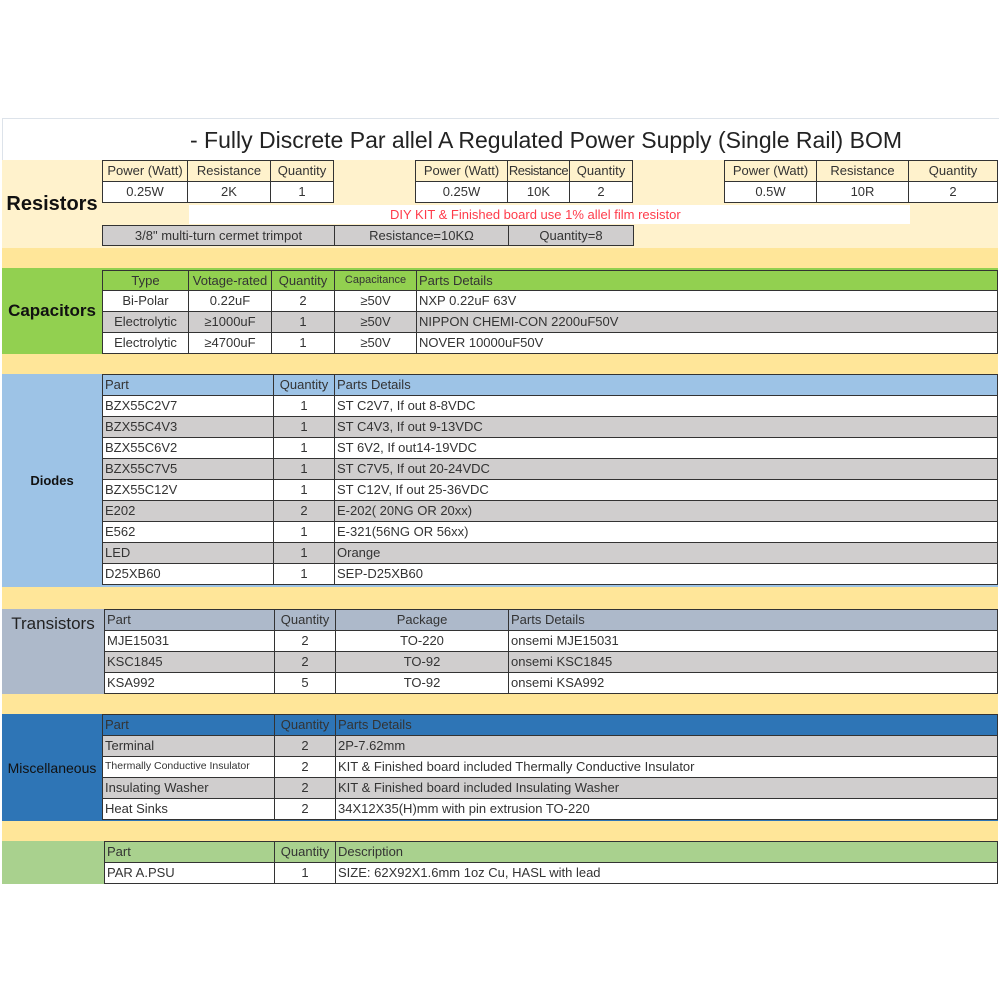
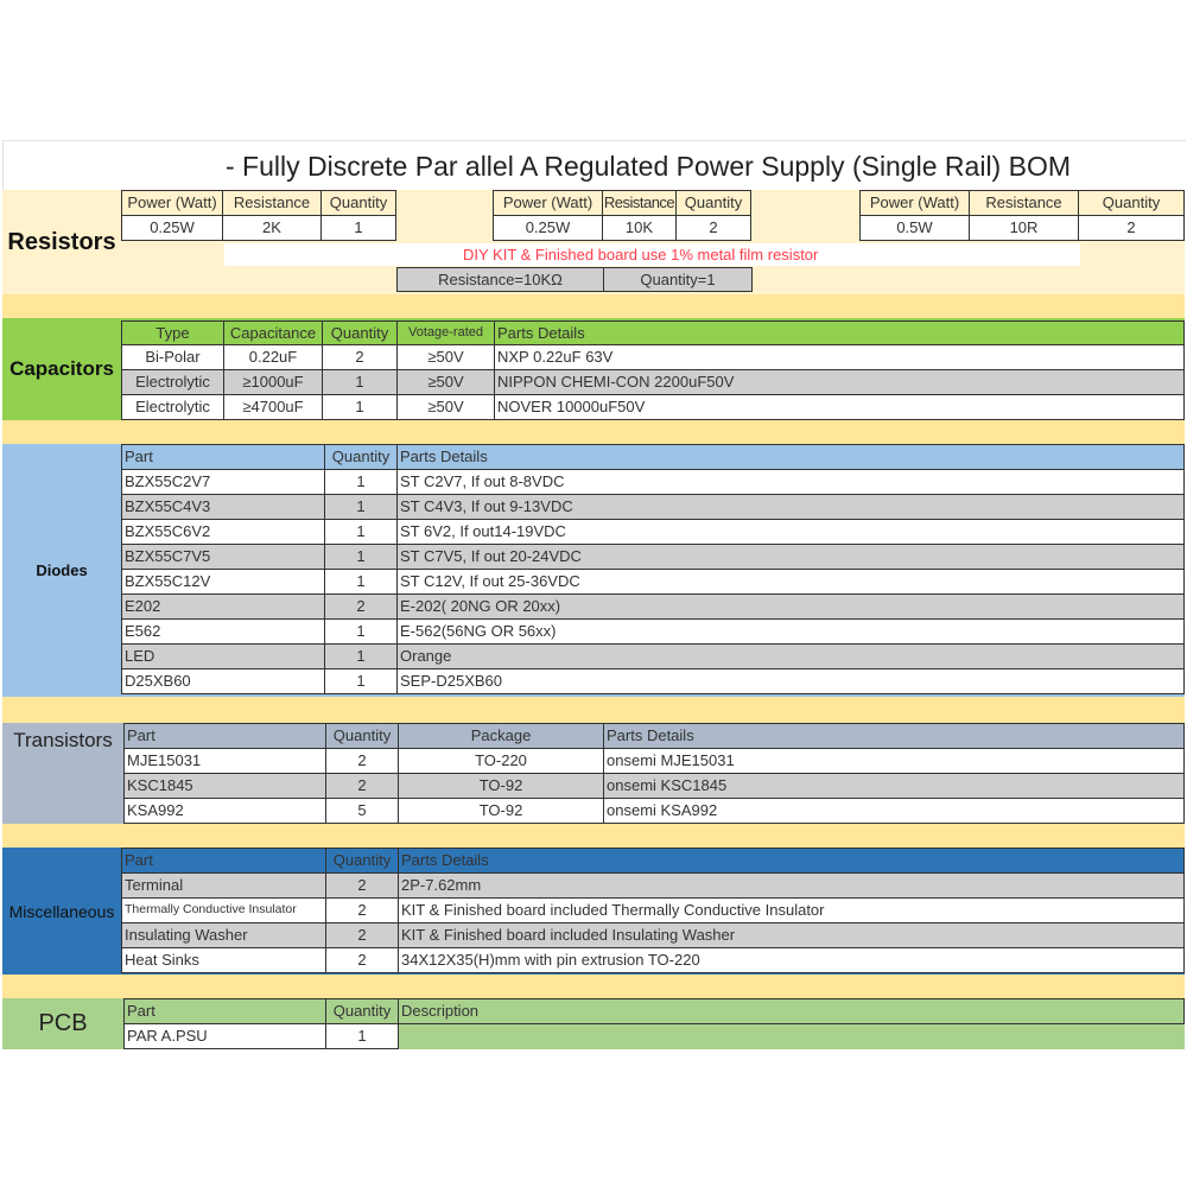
  - Fully Discrete Par allel A Regulated Power Supply (Single Rail) BOM
  Resistors
  Power (Watt)
  Resistance
  Quantity
  0.25W
  2K
  1
  Power (Watt)
  Resistance
  Quantity
  0.25W
  10K
  2
  Power (Watt)
  Resistance
  Quantity
  0.5W
  10R
  2
- DIY KIT & Finished board use 1% allel film resistor
+ DIY KIT & Finished board use 1% metal film resistor
- 3/8" multi-turn cermet trimpot
  Resistance=10KΩ
- Quantity=8
+ Quantity=1
  Capacitors
  Type
- Votage-rated
+ Capacitance
  Quantity
- Capacitance
+ Votage-rated
  Parts Details
  Bi-Polar
  0.22uF
  2
  ≥50V
  NXP 0.22uF 63V
  Electrolytic
  ≥1000uF
  1
  ≥50V
  NIPPON CHEMI-CON 2200uF50V
  Electrolytic
  ≥4700uF
  1
  ≥50V
  NOVER 10000uF50V
  Diodes
  Part
  Quantity
  Parts Details
  BZX55C2V7
  1
  ST C2V7, If out 8-8VDC
  BZX55C4V3
  1
  ST C4V3, If out 9-13VDC
  BZX55C6V2
  1
  ST 6V2, If out14-19VDC
  BZX55C7V5
  1
  ST C7V5, If out 20-24VDC
  BZX55C12V
  1
  ST C12V, If out 25-36VDC
  E202
  2
  E-202( 20NG OR 20xx)
  E562
  1
- E-321(56NG OR 56xx)
+ E-562(56NG OR 56xx)
  LED
  1
  Orange
  D25XB60
  1
  SEP-D25XB60
  Transistors
  Part
  Quantity
  Package
  Parts Details
  MJE15031
  2
  TO-220
  onsemi MJE15031
  KSC1845
  2
  TO-92
  onsemi KSC1845
  KSA992
  5
  TO-92
  onsemi KSA992
  Miscellaneous
  Part
  Quantity
  Parts Details
  Terminal
  2
  2P-7.62mm
  Thermally Conductive Insulator
  2
  KIT & Finished board included Thermally Conductive Insulator
  Insulating Washer
  2
  KIT & Finished board included Insulating Washer
  Heat Sinks
  2
  34X12X35(H)mm with pin extrusion TO-220
+ PCB
  Part
  Quantity
  Description
  PAR A.PSU
  1
- SIZE: 62X92X1.6mm 1oz Cu, HASL with lead
